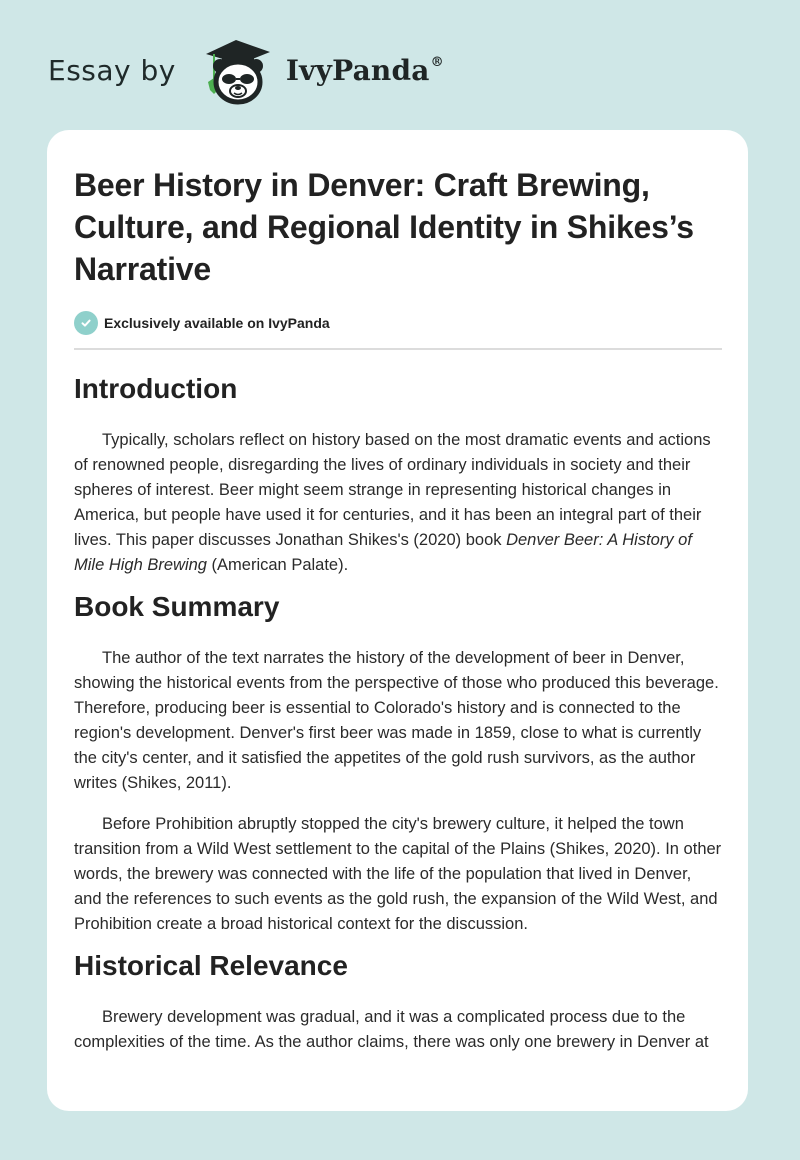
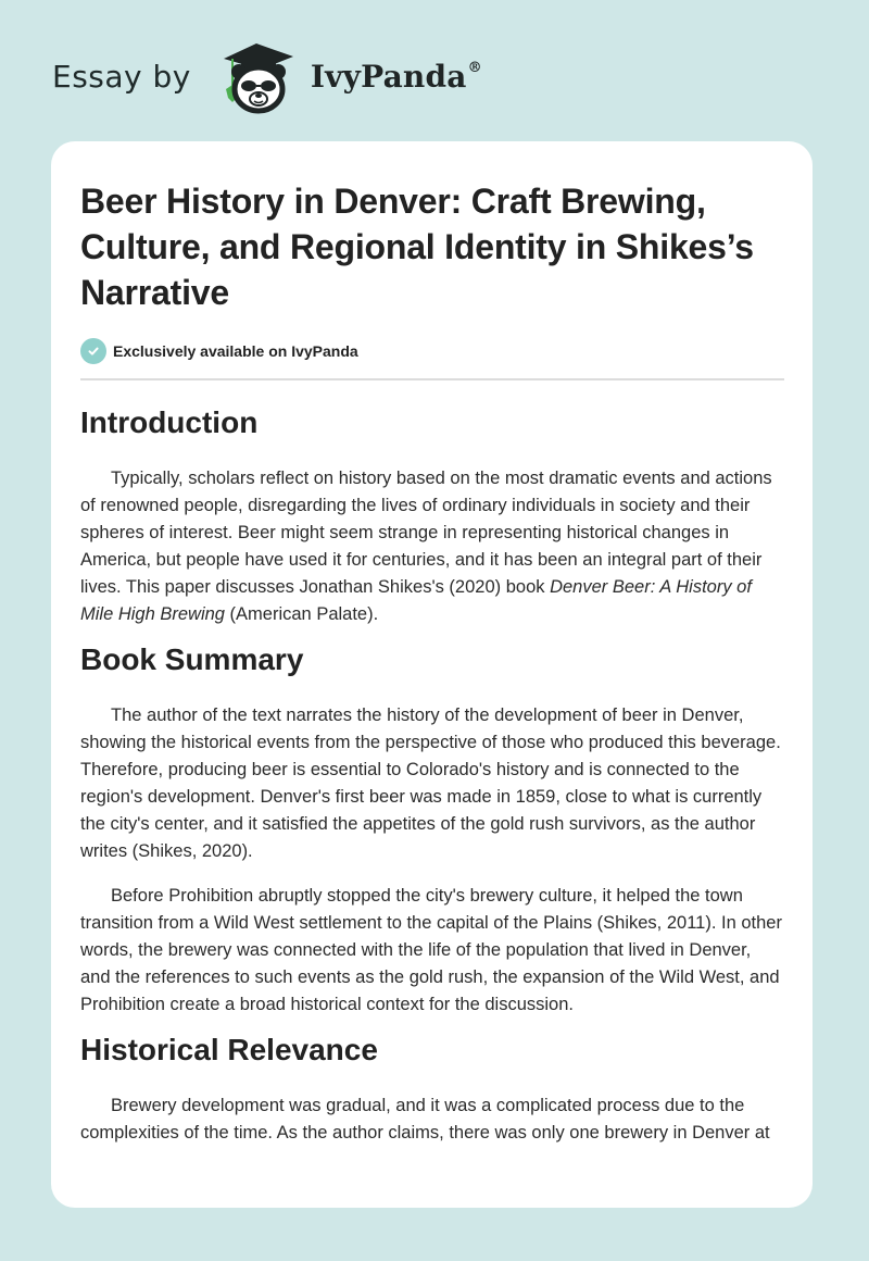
  Essay by
  IvyPanda®
  Beer History in Denver: Craft Brewing, Culture, and Regional Identity in Shikes’s Narrative
  Exclusively available on IvyPanda
  Introduction
  Typically, scholars reflect on history based on the most dramatic events and actions of renowned people, disregarding the lives of ordinary individuals in society and their spheres of interest. Beer might seem strange in representing historical changes in America, but people have used it for centuries, and it has been an integral part of their lives. This paper discusses Jonathan Shikes's (2020) book Denver Beer: A History of Mile High Brewing (American Palate).
  Book Summary
- The author of the text narrates the history of the development of beer in Denver, showing the historical events from the perspective of those who produced this beverage. Therefore, producing beer is essential to Colorado's history and is connected to the region's development. Denver's first beer was made in 1859, close to what is currently the city's center, and it satisfied the appetites of the gold rush survivors, as the author writes (Shikes, 2011).
+ The author of the text narrates the history of the development of beer in Denver, showing the historical events from the perspective of those who produced this beverage. Therefore, producing beer is essential to Colorado's history and is connected to the region's development. Denver's first beer was made in 1859, close to what is currently the city's center, and it satisfied the appetites of the gold rush survivors, as the author writes (Shikes, 2020).
- Before Prohibition abruptly stopped the city's brewery culture, it helped the town transition from a Wild West settlement to the capital of the Plains (Shikes, 2020). In other words, the brewery was connected with the life of the population that lived in Denver, and the references to such events as the gold rush, the expansion of the Wild West, and Prohibition create a broad historical context for the discussion.
+ Before Prohibition abruptly stopped the city's brewery culture, it helped the town transition from a Wild West settlement to the capital of the Plains (Shikes, 2011). In other words, the brewery was connected with the life of the population that lived in Denver, and the references to such events as the gold rush, the expansion of the Wild West, and Prohibition create a broad historical context for the discussion.
  Historical Relevance
  Brewery development was gradual, and it was a complicated process due to the complexities of the time. As the author claims, there was only one brewery in Denver at
